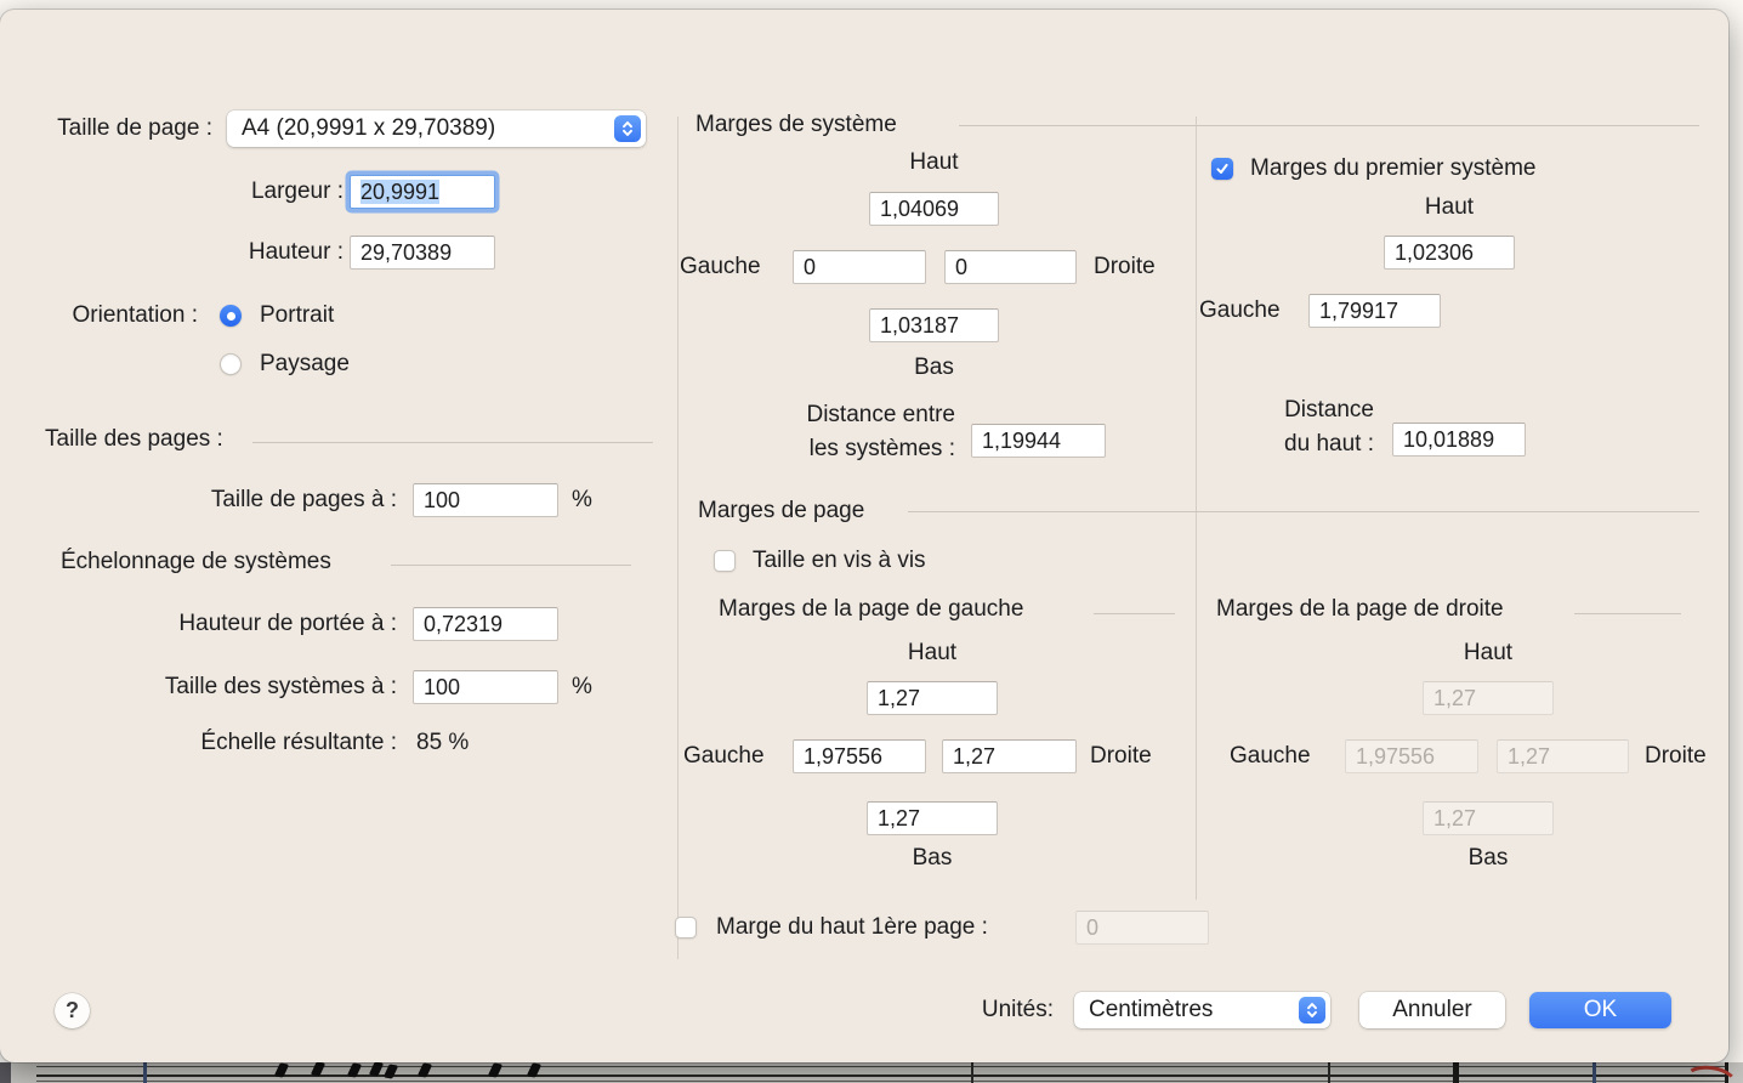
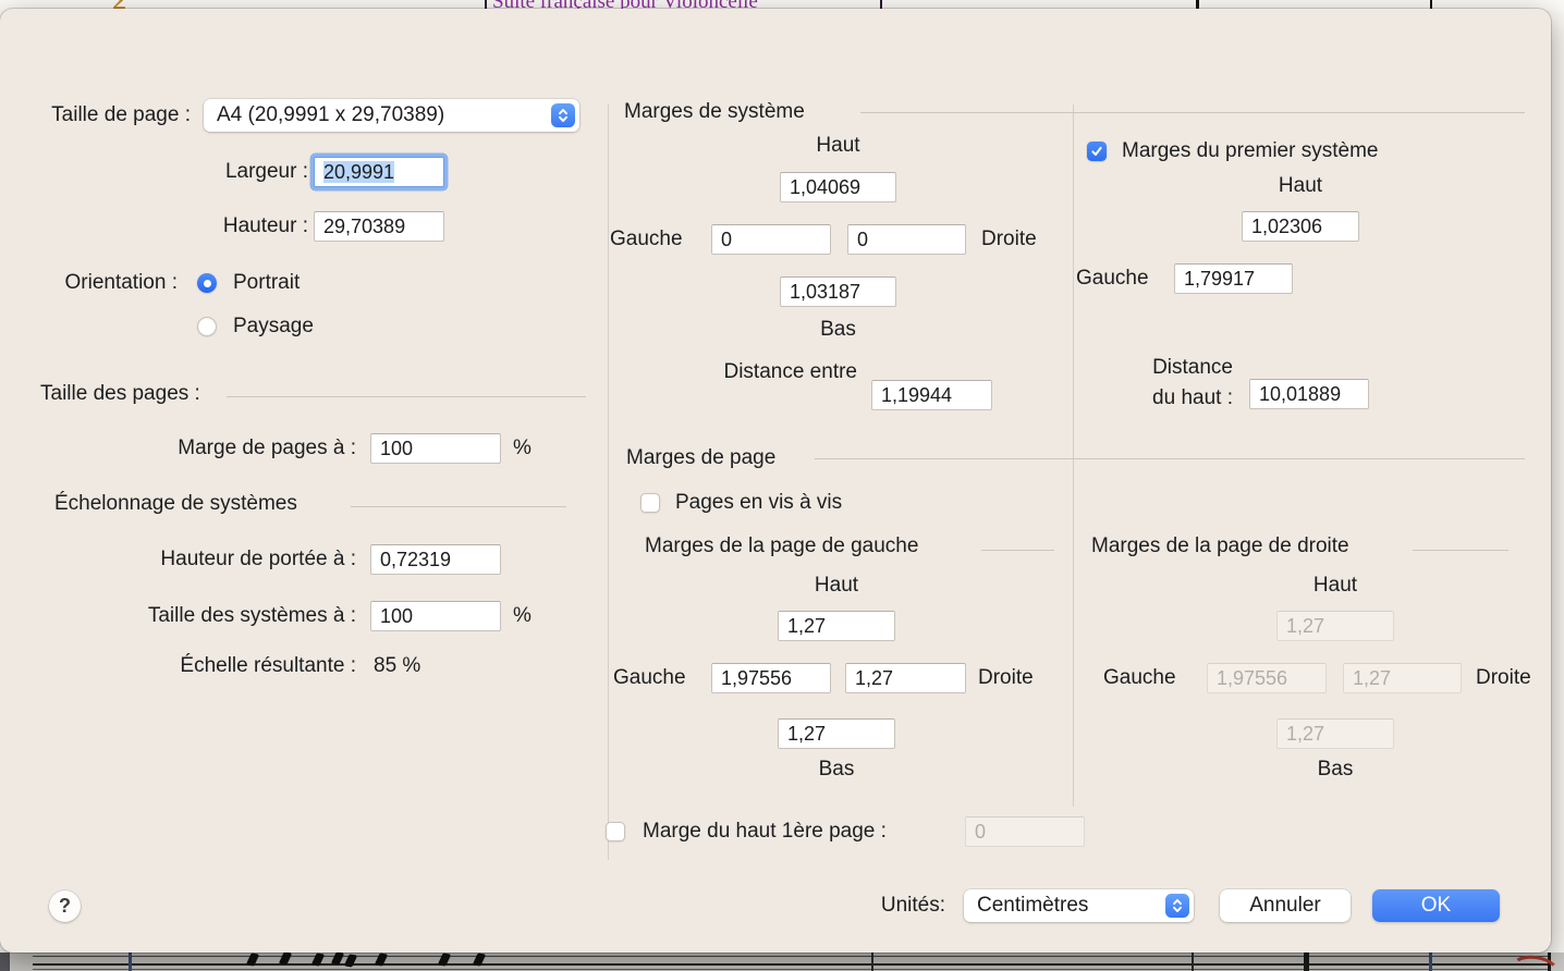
+ 2
+ Suite française pour Violoncelle
  Taille de page :
  A4 (20,9991 x 29,70389)
  Largeur :
  20,9991
  Hauteur :
  29,70389
  Orientation :
  Portrait
  Paysage
  Taille des pages :
- Taille de pages à :
+ Marge de pages à :
  100
  %
  Échelonnage de systèmes
  Hauteur de portée à :
  0,72319
  Taille des systèmes à :
  100
  %
  Échelle résultante :
  85 %
  Marges de système
  Haut
  1,04069
  Gauche
  0
  0
  Droite
  1,03187
  Bas
  Distance entre
- les systèmes :
  1,19944
  Marges du premier système
  Haut
  1,02306
  Gauche
  1,79917
  Distance
  du haut :
  10,01889
  Marges de page
- Taille en vis à vis
+ Pages en vis à vis
  Marges de la page de gauche
  Haut
  1,27
  Gauche
  1,97556
  1,27
  Droite
  1,27
  Bas
  Marges de la page de droite
  Haut
  1,27
  Gauche
  1,97556
  1,27
  Droite
  1,27
  Bas
  Marge du haut 1ère page :
  0
  ?
  Unités:
  Centimètres
  Annuler
  OK
